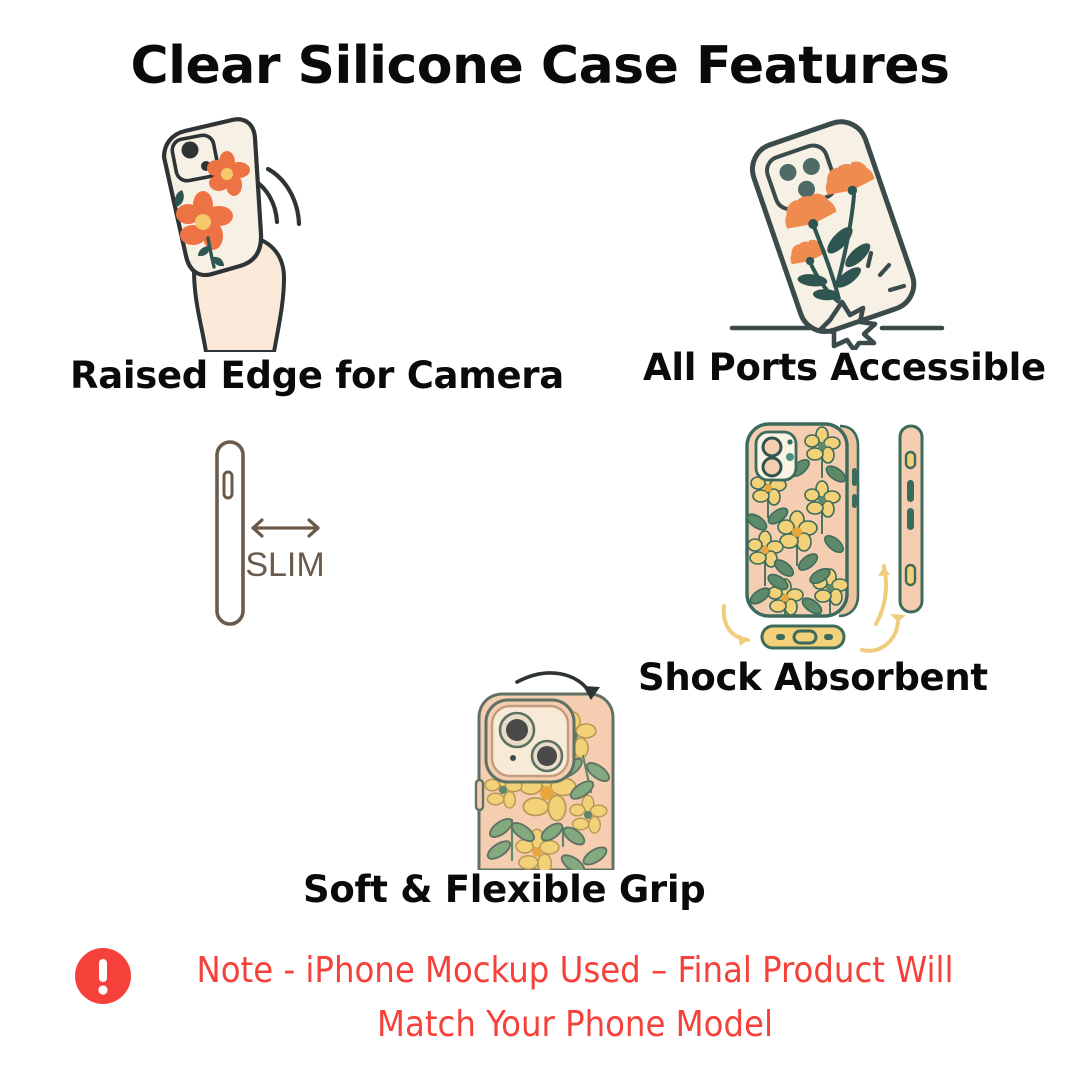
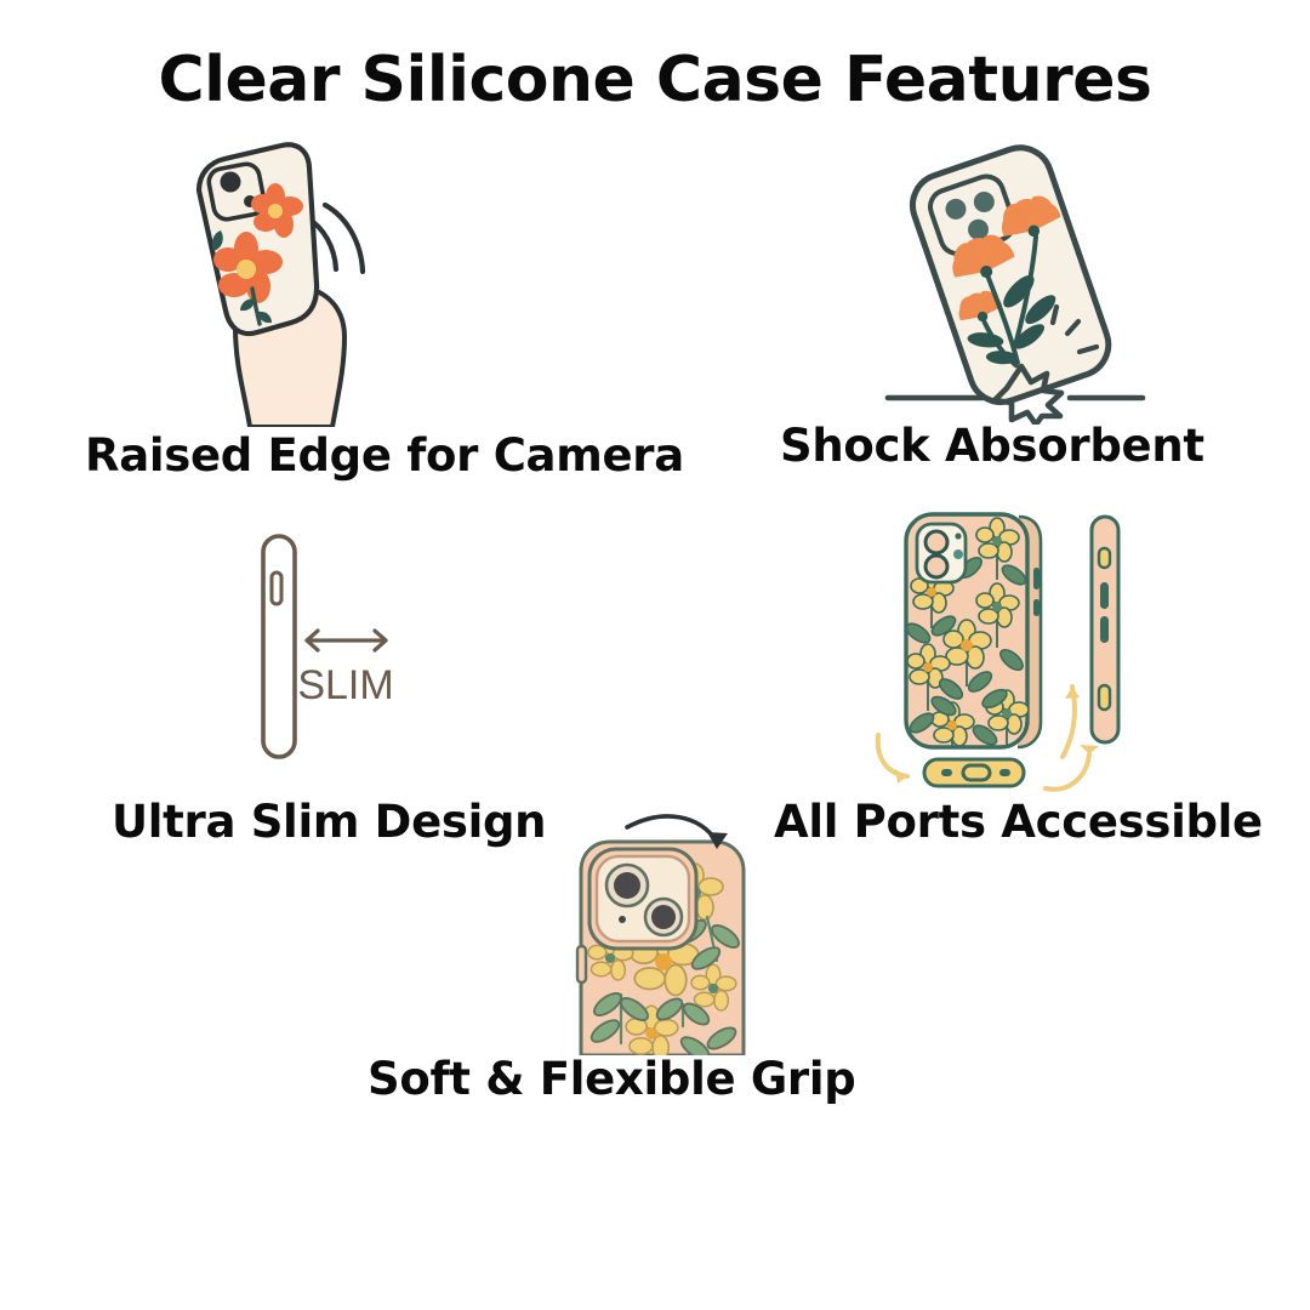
  Clear Silicone Case Features
  Raised Edge for Camera
- All Ports Accessible
+ Shock Absorbent
  SLIM
+ Ultra Slim Design
- Shock Absorbent
+ All Ports Accessible
  Soft & Flexible Grip
- Note - iPhone Mockup Used – Final Product Will Match Your Phone Model
